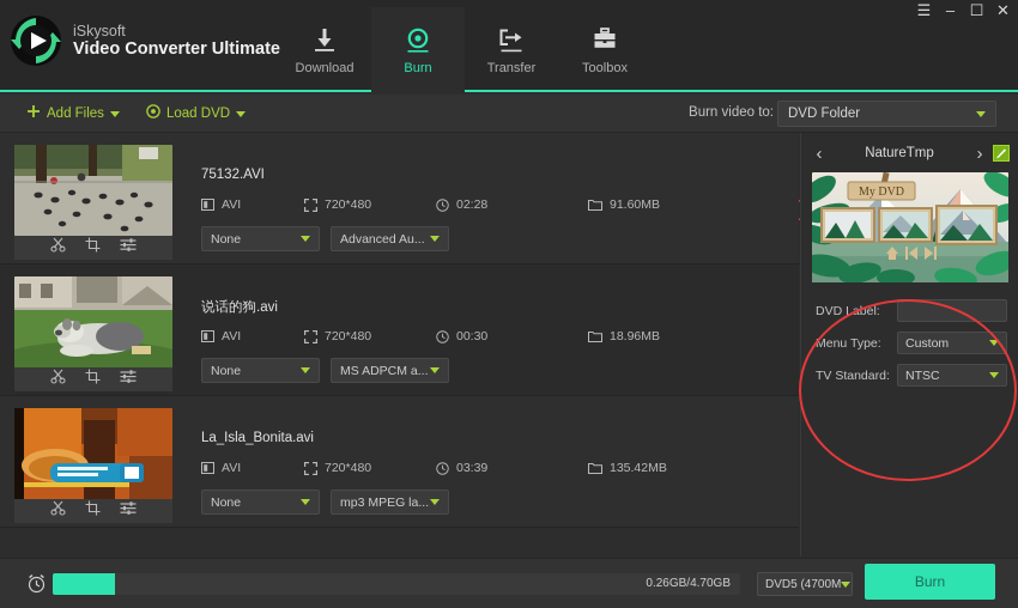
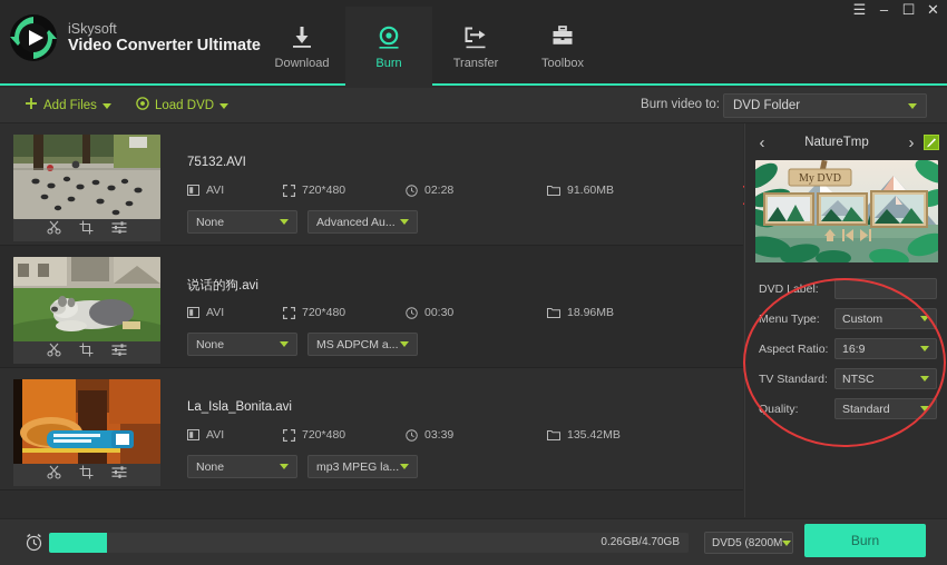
  ☰
  –
  ☐
  ✕
  iSkysoft
  Video Converter Ultimate
  Download
  Burn
  Transfer
  Toolbox
  Add Files
  Load DVD
  Burn video to:
  DVD Folder
  75132.AVI
  AVI
  720*480
  02:28
  91.60MB
  None
  Advanced Au...
  说话的狗.avi
  AVI
  720*480
  00:30
  18.96MB
  None
  MS ADPCM a...
  La_Isla_Bonita.avi
  AVI
  720*480
  03:39
  135.42MB
  None
  mp3 MPEG la...
  ‹
  NatureTmp
  ›
  My DVD
  DVD Label:
  Menu Type:
  Custom
+ Aspect Ratio:
+ 16:9
  TV Standard:
  NTSC
+ Quality:
+ Standard
  0.26GB/4.70GB
- DVD5 (4700M
+ DVD5 (8200M
  Burn
